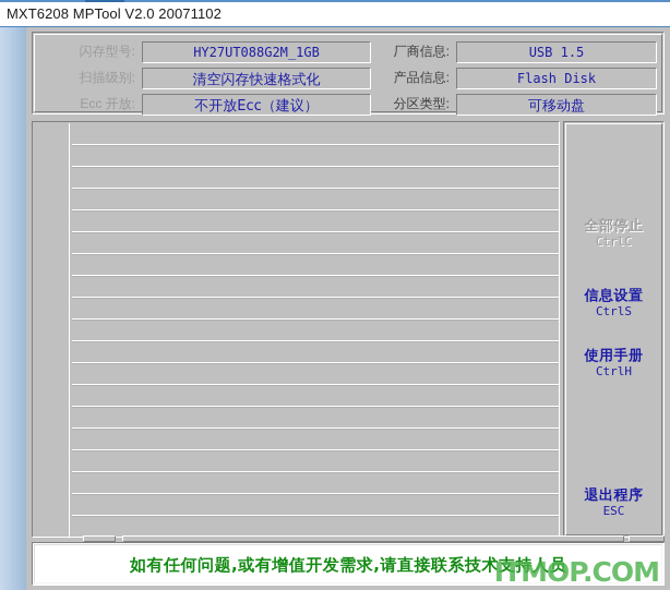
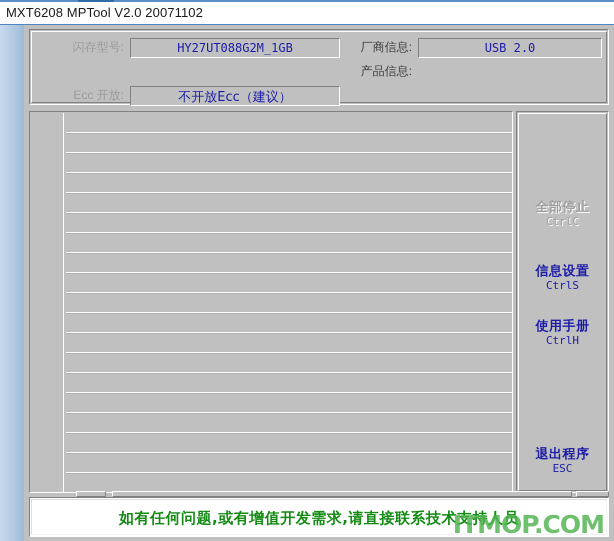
  MXT6208 MPTool V2.0 20071102
  闪存型号:
  HY27UT088G2M_1GB
- 扫描级别:
- 清空闪存快速格式化
  Ecc 开放:
  不开放Ecc（建议）
  厂商信息:
- USB 1.5
+ USB 2.0
  产品信息:
- Flash Disk
- 分区类型:
- 可移动盘
  全部停止
  CtrlC
  信息设置
  CtrlS
  使用手册
  CtrlH
  退出程序
  ESC
  如有任何问题,或有增值开发需求,请直接联系技术支持人员
  ITMOP.COM
